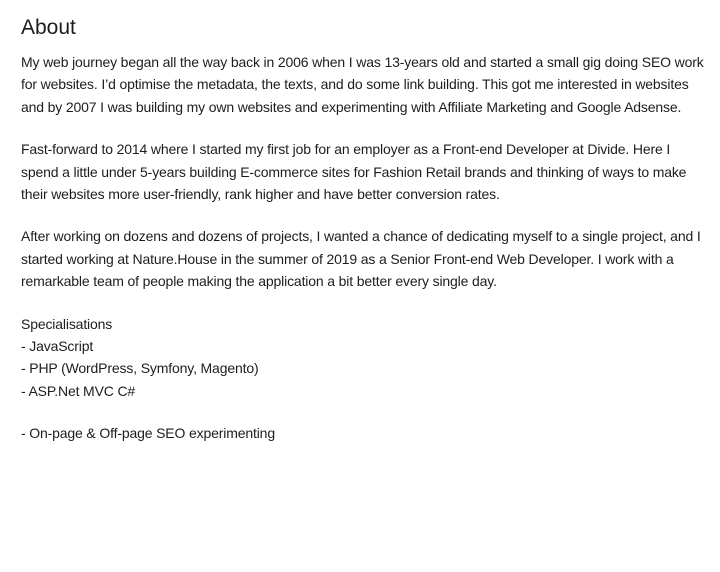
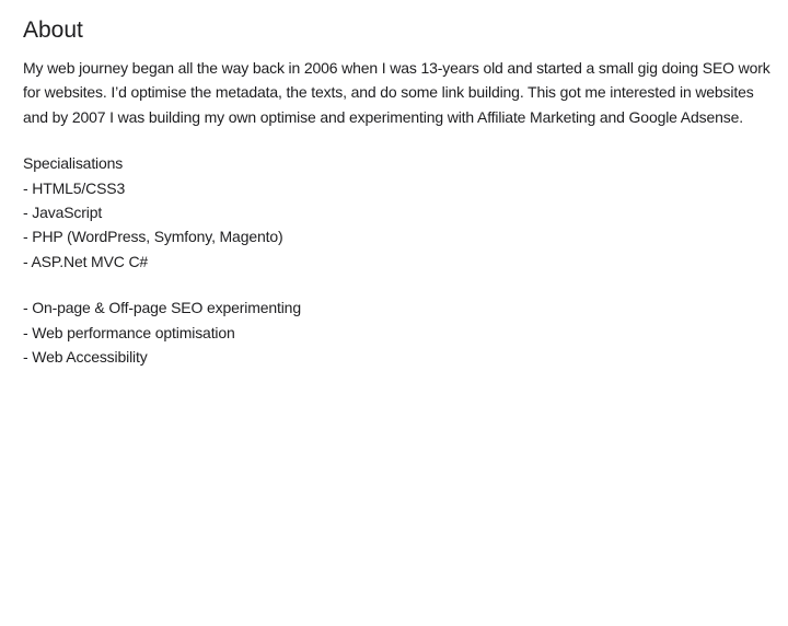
  About
- My web journey began all the way back in 2006 when I was 13-years old and started a small gig doing SEO work for websites. I’d optimise the metadata, the texts, and do some link building. This got me interested in websites and by 2007 I was building my own websites and experimenting with Affiliate Marketing and Google Adsense.
+ My web journey began all the way back in 2006 when I was 13-years old and started a small gig doing SEO work for websites. I’d optimise the metadata, the texts, and do some link building. This got me interested in websites and by 2007 I was building my own optimise and experimenting with Affiliate Marketing and Google Adsense.
- Fast-forward to 2014 where I started my first job for an employer as a Front-end Developer at Divide. Here I spend a little under 5-years building E-commerce sites for Fashion Retail brands and thinking of ways to make their websites more user-friendly, rank higher and have better conversion rates.
- After working on dozens and dozens of projects, I wanted a chance of dedicating myself to a single project, and I started working at Nature.House in the summer of 2019 as a Senior Front-end Web Developer. I work with a remarkable team of people making the application a bit better every single day.
  Specialisations
+ - HTML5/CSS3
  - JavaScript
  - PHP (WordPress, Symfony, Magento)
  - ASP.Net MVC C#
  - On-page & Off-page SEO experimenting
+ - Web performance optimisation
+ - Web Accessibility
